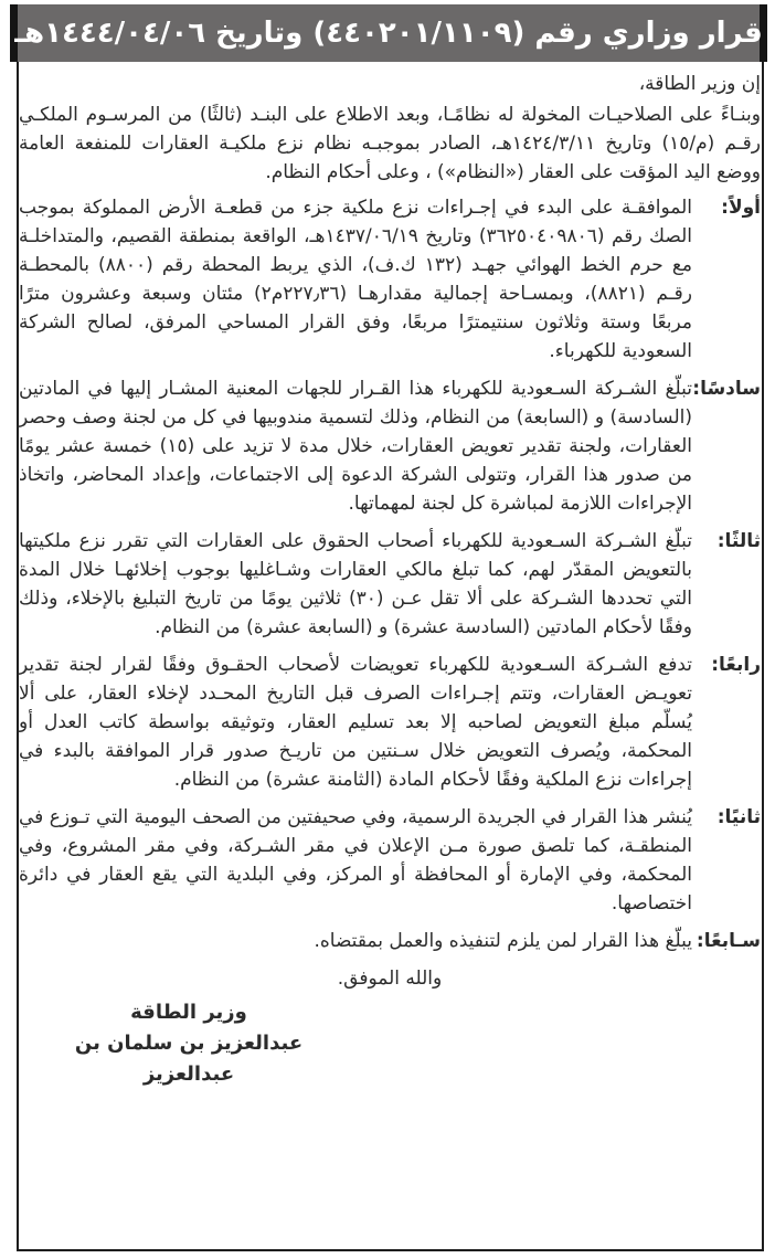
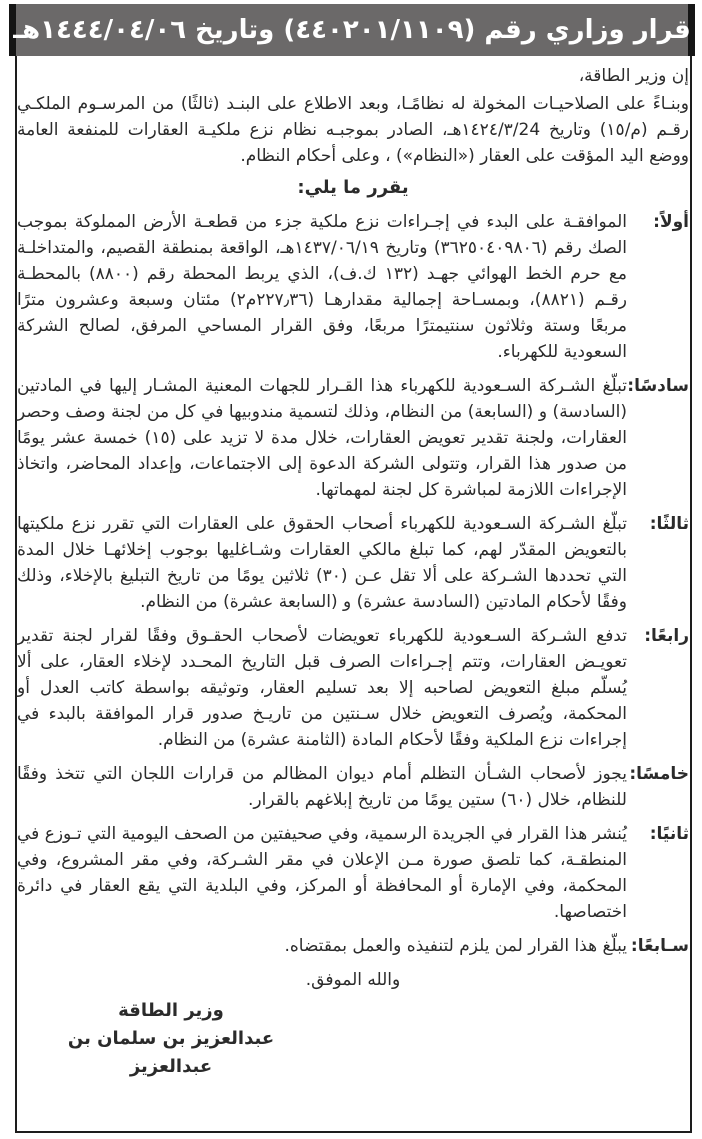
  قرار وزاري رقم (٤٤٠٢٠١/١١٠٩) وتاريخ ١٤٤٤/٠٤/٠٦هـ
  إن وزير الطاقة،
- وبنـاءً على الصلاحيـات المخولة له نظامًـا، وبعد الاطلاع على البنـد (ثالثًا) من المرسـوم الملكـي رقـم (م/١٥) وتاريخ ١٤٢٤/٣/١١هـ، الصادر بموجبـه نظام نزع ملكيـة العقارات للمنفعة العامة ووضع اليد المؤقت على العقار («النظام») ، وعلى أحكام النظام.
+ وبنـاءً على الصلاحيـات المخولة له نظامًـا، وبعد الاطلاع على البنـد (ثالثًا) من المرسـوم الملكـي رقـم (م/١٥) وتاريخ ١٤٢٤/٣/24هـ، الصادر بموجبـه نظام نزع ملكيـة العقارات للمنفعة العامة ووضع اليد المؤقت على العقار («النظام») ، وعلى أحكام النظام.
+ يقرر ما يلي:
  أولاً:
  الموافقـة على البدء في إجـراءات نزع ملكية جزء من قطعـة الأرض المملوكة بموجب الصك رقم (٣٦٢٥٠٤٠٩٨٠٦) وتاريخ ١٤٣٧/٠٦/١٩هـ، الواقعة بمنطقة القصيم، والمتداخلـة مع حرم الخط الهوائي جهـد (١٣٢ ك.ف)، الذي يربط المحطة رقم (٨٨٠٠) بالمحطـة رقـم (٨٨٢١)، وبمسـاحة إجمالية مقدارهـا (٢٢٧٫٣٦م٢) مئتان وسبعة وعشرون مترًا مربعًا وستة وثلاثون سنتيمترًا مربعًا، وفق القرار المساحي المرفق، لصالح الشركة السعودية للكهرباء.
  سادسًا:
  تبلّغ الشـركة السـعودية للكهرباء هذا القـرار للجهات المعنية المشـار إليها في المادتين (السادسة) و (السابعة) من النظام، وذلك لتسمية مندوبيها في كل من لجنة وصف وحصر العقارات، ولجنة تقدير تعويض العقارات، خلال مدة لا تزيد على (١٥) خمسة عشر يومًا من صدور هذا القرار، وتتولى الشركة الدعوة إلى الاجتماعات، وإعداد المحاضر، واتخاذ الإجراءات اللازمة لمباشرة كل لجنة لمهماتها.
  ثالثًا:
  تبلّغ الشـركة السـعودية للكهرباء أصحاب الحقوق على العقارات التي تقرر نزع ملكيتها بالتعويض المقدّر لهم، كما تبلغ مالكي العقارات وشـاغليها بوجوب إخلائهـا خلال المدة التي تحددها الشـركة على ألا تقل عـن (٣٠) ثلاثين يومًا من تاريخ التبليغ بالإخلاء، وذلك وفقًا لأحكام المادتين (السادسة عشرة) و (السابعة عشرة) من النظام.
  رابعًا:
  تدفع الشـركة السـعودية للكهرباء تعويضات لأصحاب الحقـوق وفقًا لقرار لجنة تقدير تعويـض العقارات، وتتم إجـراءات الصرف قبل التاريخ المحـدد لإخلاء العقار، على ألا يُسلّم مبلغ التعويض لصاحبه إلا بعد تسليم العقار، وتوثيقه بواسطة كاتب العدل أو المحكمة، ويُصرف التعويض خلال سـنتين من تاريـخ صدور قرار الموافقة بالبدء في إجراءات نزع الملكية وفقًا لأحكام المادة (الثامنة عشرة) من النظام.
+ خامسًا:
+ يجوز لأصحاب الشـأن التظلم أمام ديوان المظالم من قرارات اللجان التي تتخذ وفقًا للنظام، خلال (٦٠) ستين يومًا من تاريخ إبلاغهم بالقرار.
  ثانيًا:
  يُنشر هذا القرار في الجريدة الرسمية، وفي صحيفتين من الصحف اليومية التي تـوزع في المنطقـة، كما تلصق صورة مـن الإعلان في مقر الشـركة، وفي مقر المشروع، وفي المحكمة، وفي الإمارة أو المحافظة أو المركز، وفي البلدية التي يقع العقار في دائرة اختصاصها.
  سـابعًا:
  يبلّغ هذا القرار لمن يلزم لتنفيذه والعمل بمقتضاه.
  والله الموفق.
  وزير الطاقة
  عبدالعزيز بن سلمان بن عبدالعزيز
